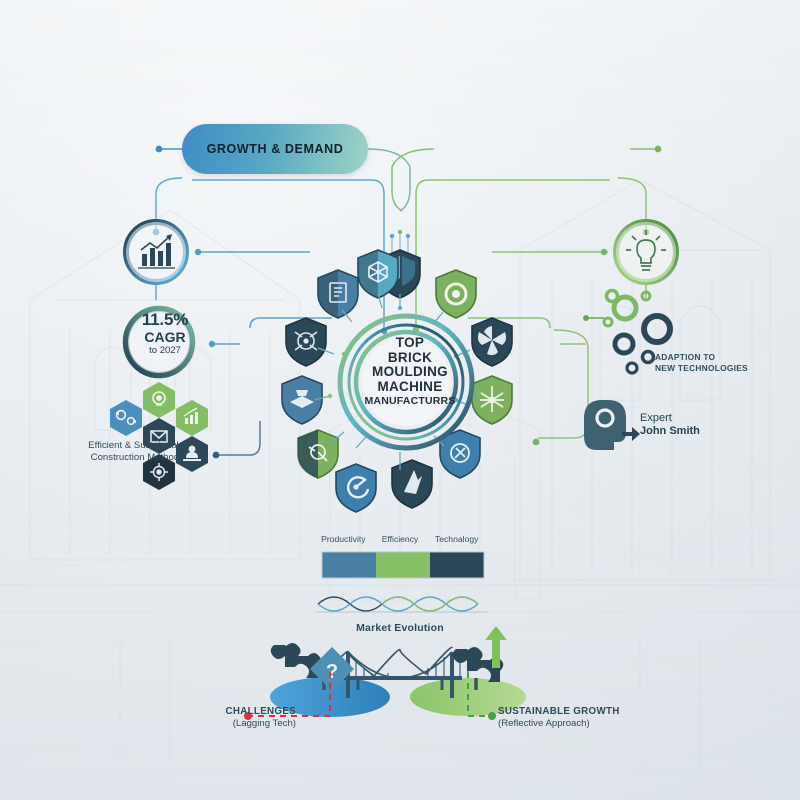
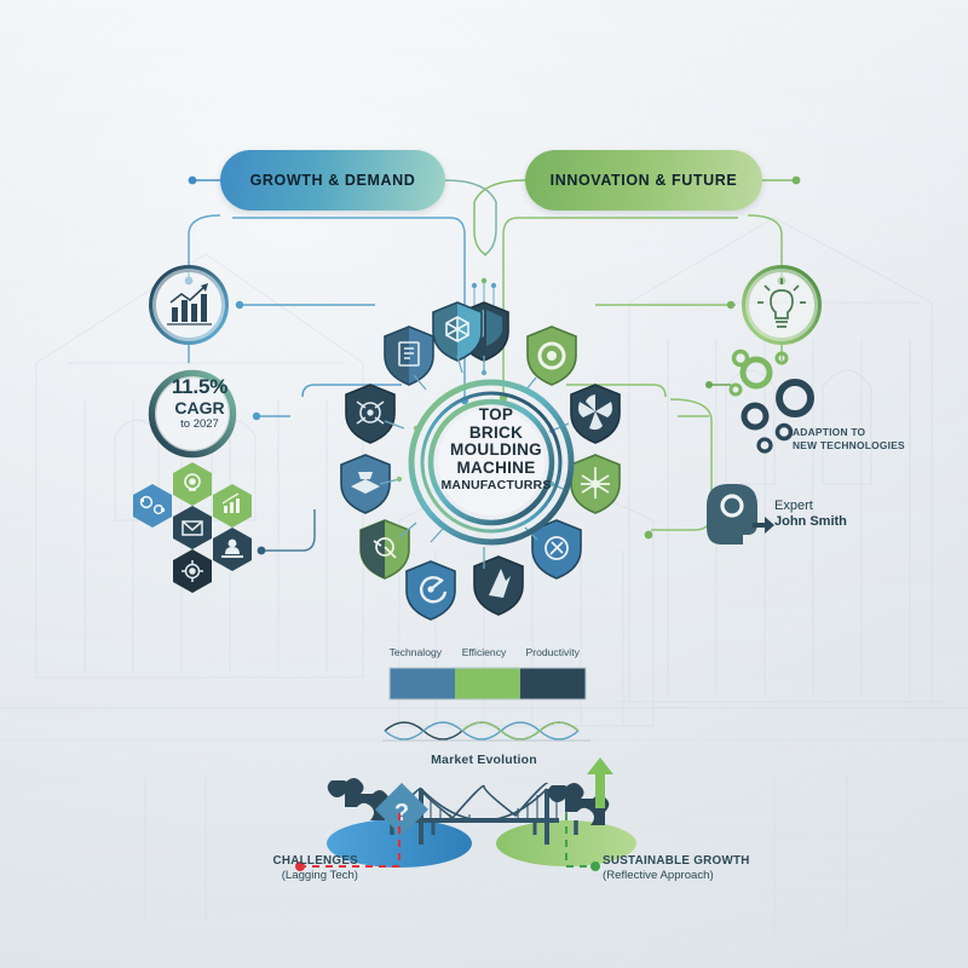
  GROWTH & DEMAND
+ INNOVATION & FUTURE
  11.5%
  CAGR
  to 2027
- Efficient & Sustainable
- Construction Methods
  ADAPTION TO
  NEW TECHNOLOGIES
  Expert
  John Smith
  TOP
  BRICK
  MOULDING
  MACHINE
  MANUFACTURRS
- Productivity
+ Technalogy
  Efficiency
- Technalogy
+ Productivity
  Market Evolution
  ?
  CHALLENGES
  (Lagging Tech)
  SUSTAINABLE GROWTH
  (Reflective Approach)
